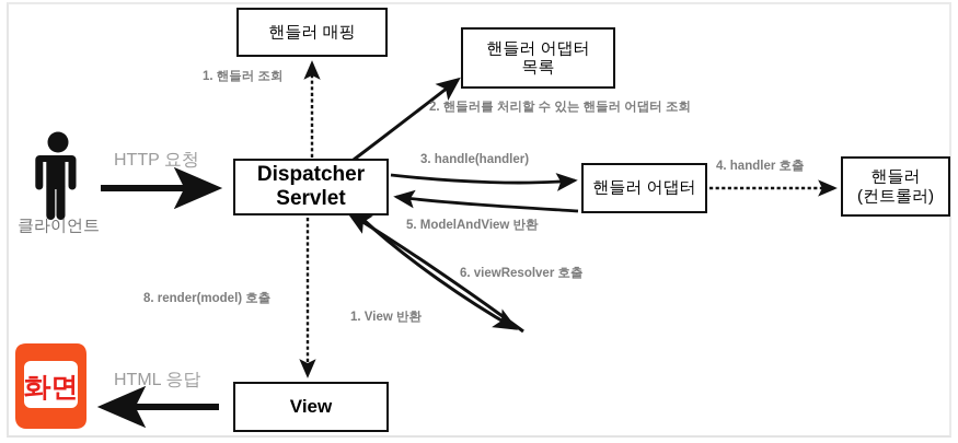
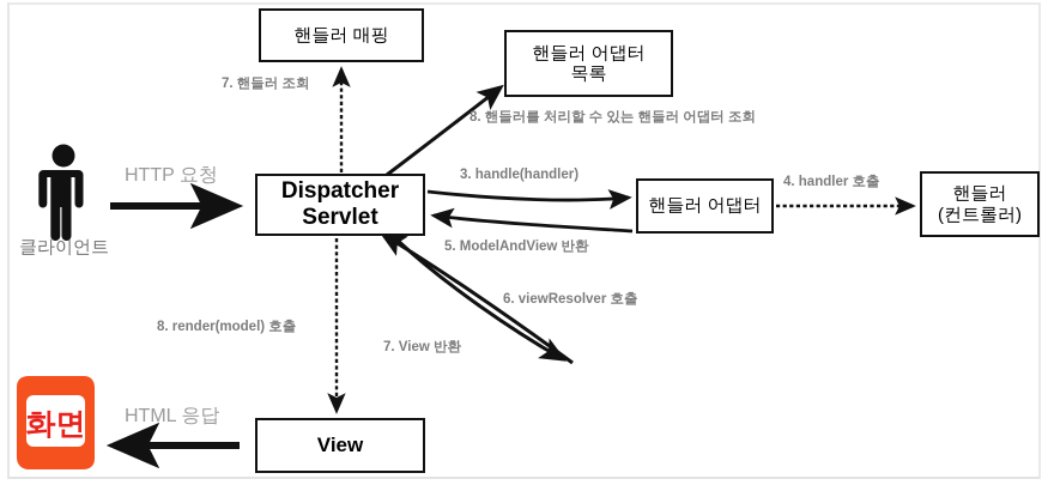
  화면
  핸들러 매핑
  핸들러 어댑터
  목록
  Dispatcher
  Servlet
  핸들러 어댑터
  핸들러
  (컨트롤러)
  View
  클라이언트
  HTTP 요청
  HTML 응답
- 1. 핸들러 조회
+ 7. 핸들러 조회
- 2. 핸들러를 처리할 수 있는 핸들러 어댑터 조회
+ 8. 핸들러를 처리할 수 있는 핸들러 어댑터 조회
  3. handle(handler)
  4. handler 호출
  5. ModelAndView 반환
  6. viewResolver 호출
- 1. View 반환
+ 7. View 반환
  8. render(model) 호출
